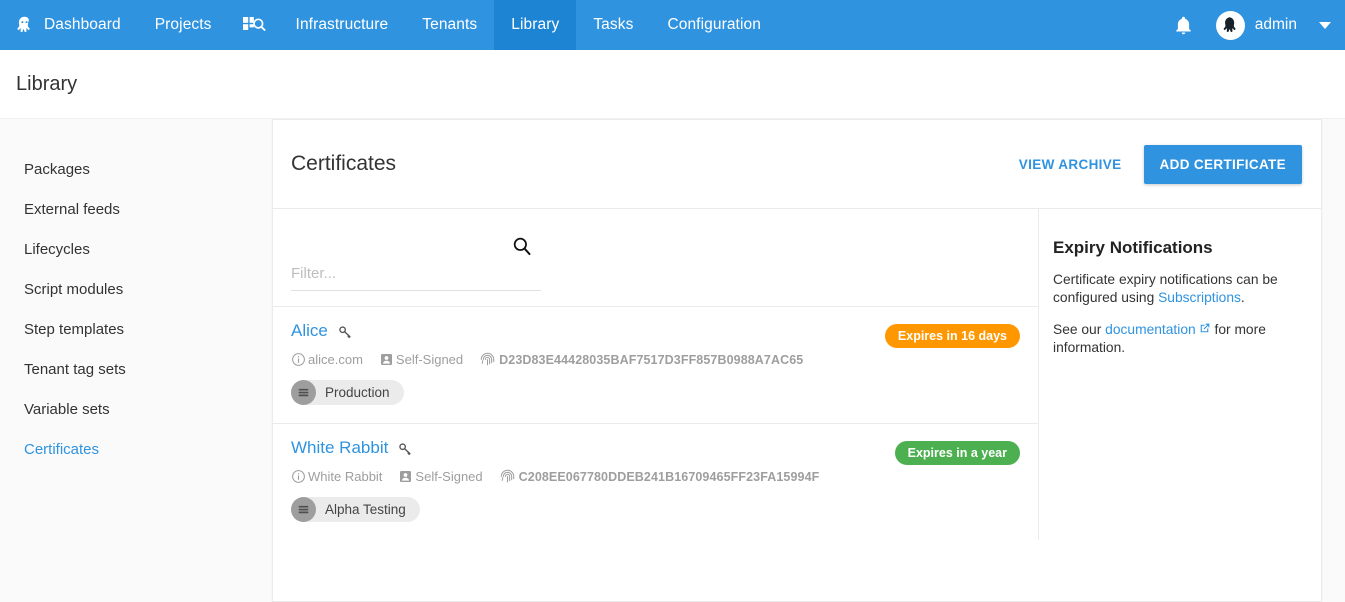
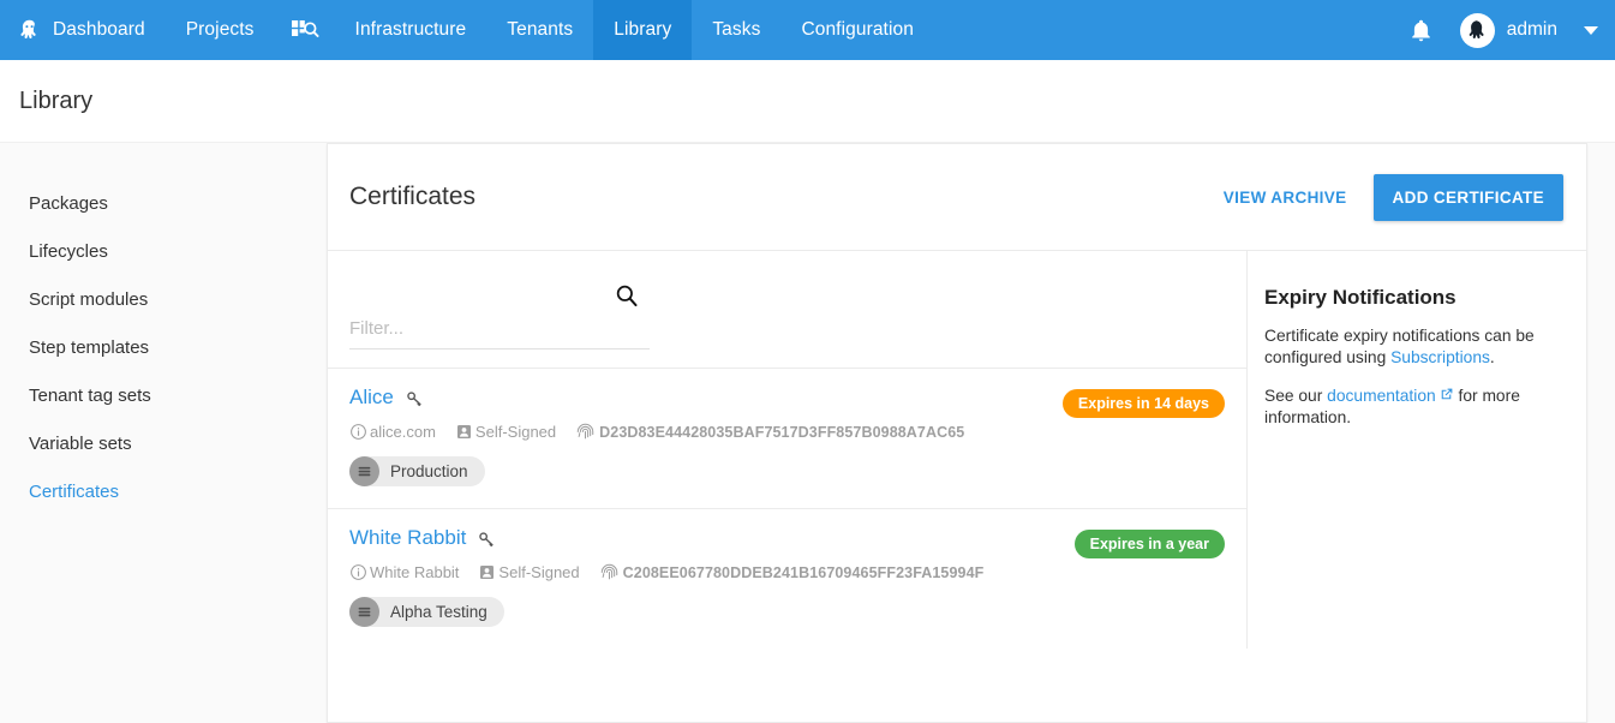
  Dashboard
  Projects
  Infrastructure
  Tenants
  Library
  Tasks
  Configuration
  admin
  Library
  Packages
- External feeds
  Lifecycles
  Script modules
  Step templates
  Tenant tag sets
  Variable sets
  Certificates
  Certificates
  VIEW ARCHIVE
  ADD CERTIFICATE
  Filter...
  Alice
  alice.com
  Self-Signed
  D23D83E44428035BAF7517D3FF857B0988A7AC65
  Production
- Expires in 16 days
+ Expires in 14 days
  White Rabbit
  White Rabbit
  Self-Signed
  C208EE067780DDEB241B16709465FF23FA15994F
  Alpha Testing
  Expires in a year
  Expiry Notifications
  Certificate expiry notifications can be configured using Subscriptions.
  See our documentation for more information.
